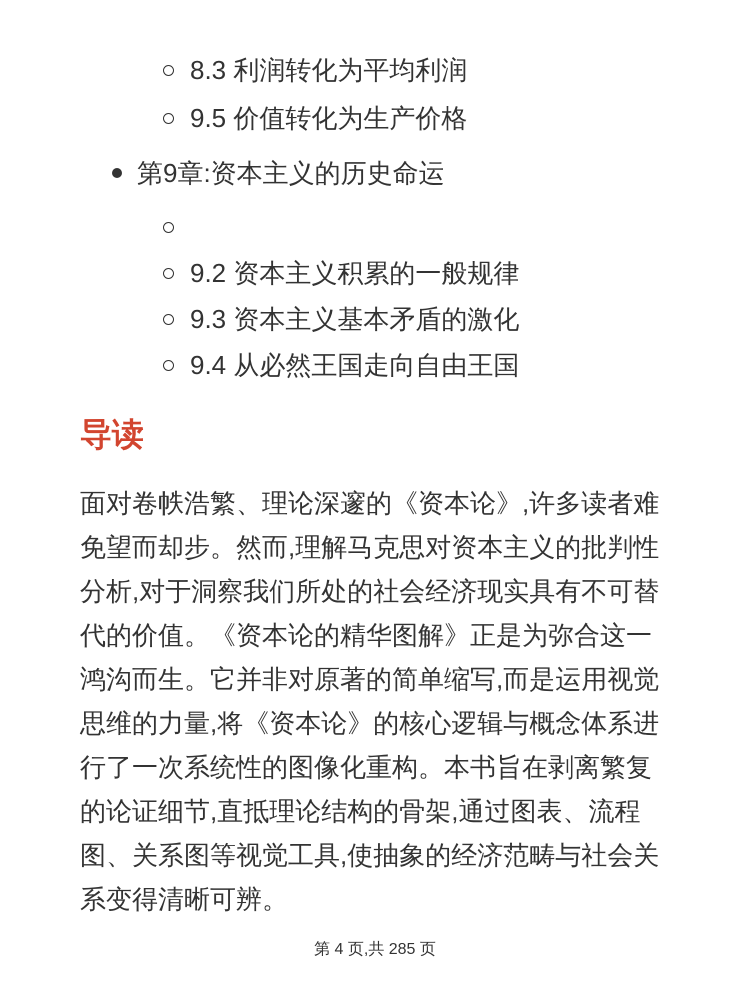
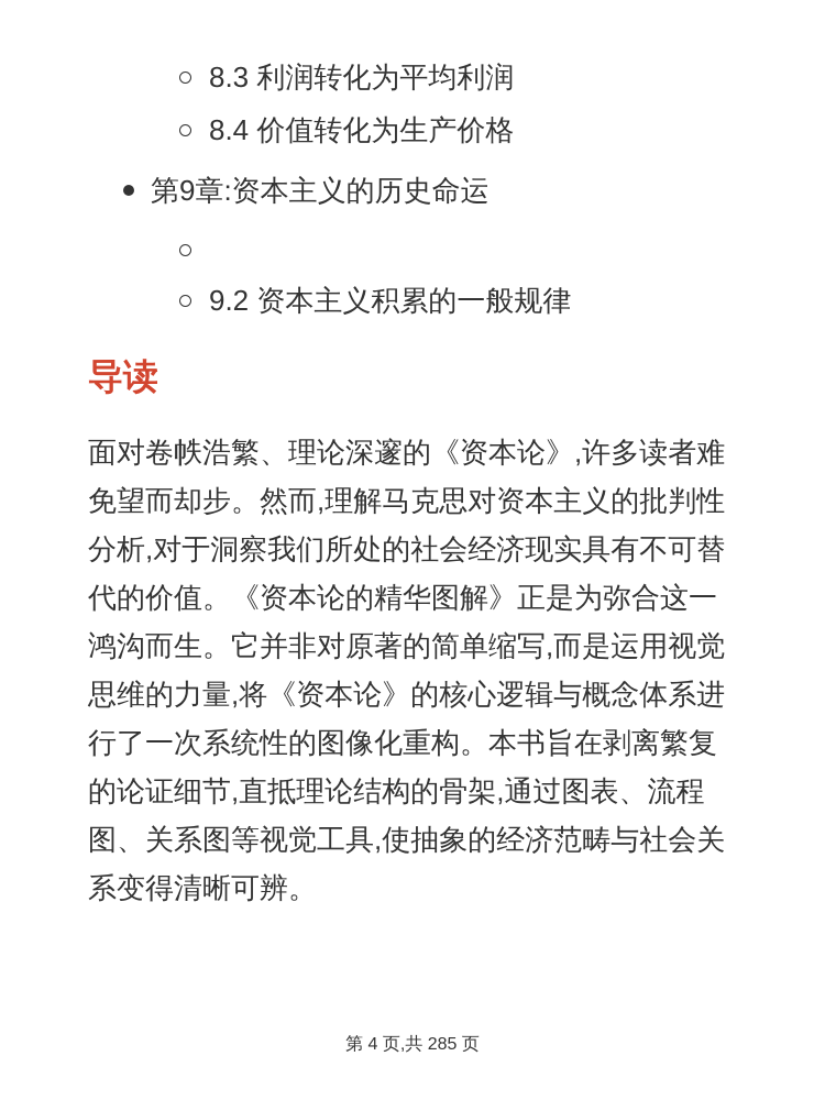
  8.3 利润转化为平均利润
- 9.5 价值转化为生产价格
+ 8.4 价值转化为生产价格
  第9章:资本主义的历史命运
  9.2 资本主义积累的一般规律
- 9.3 资本主义基本矛盾的激化
- 9.4 从必然王国走向自由王国
  导读
  面对卷帙浩繁、理论深邃的《资本论》,许多读者难免望而却步。然而,理解马克思对资本主义的批判性分析,对于洞察我们所处的社会经济现实具有不可替代的价值。《资本论的精华图解》正是为弥合这一鸿沟而生。它并非对原著的简单缩写,而是运用视觉思维的力量,将《资本论》的核心逻辑与概念体系进行了一次系统性的图像化重构。本书旨在剥离繁复的论证细节,直抵理论结构的骨架,通过图表、流程图、关系图等视觉工具,使抽象的经济范畴与社会关系变得清晰可辨。
  第 4 页,共 285 页
